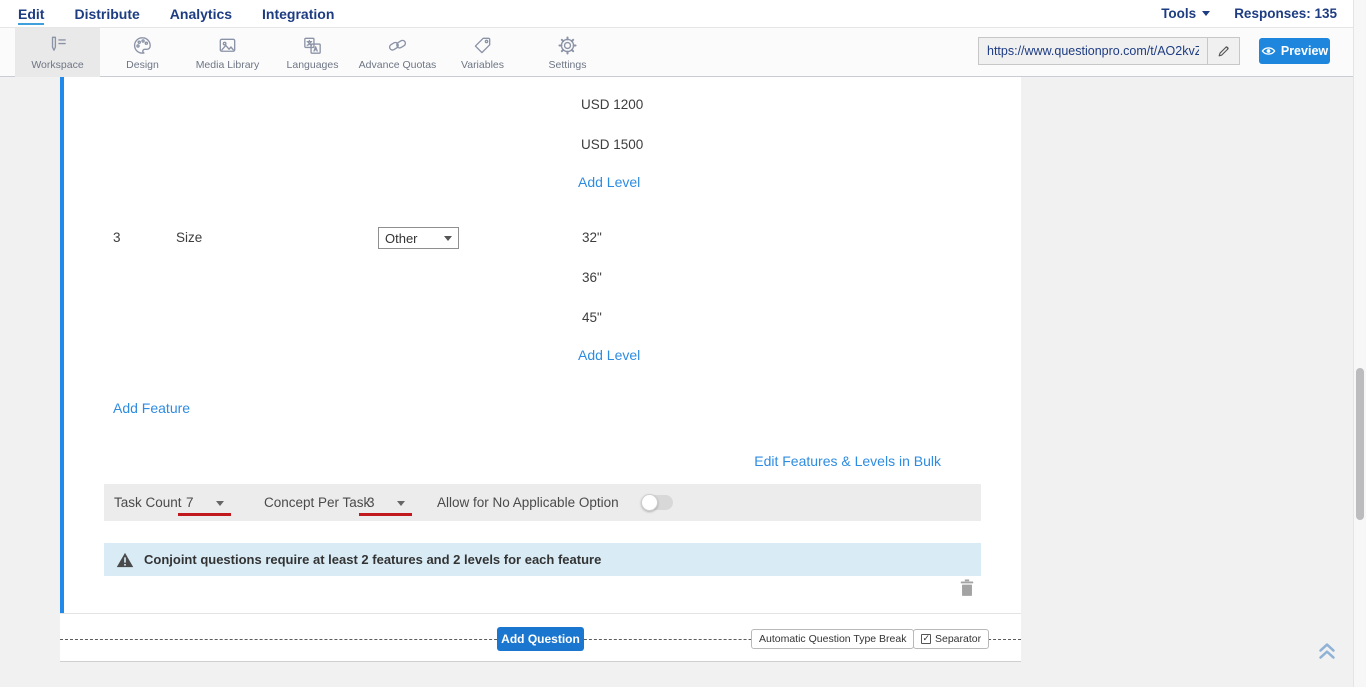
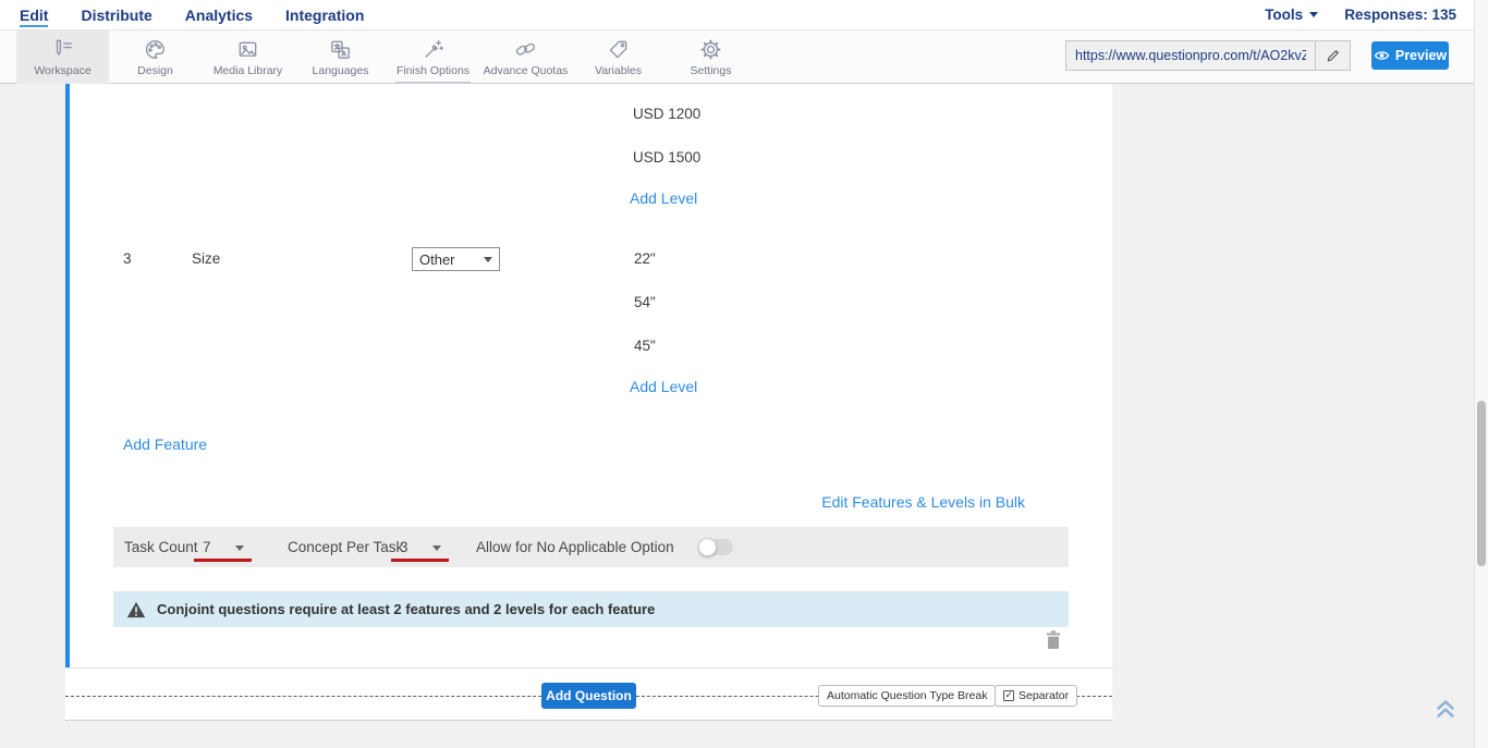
  Edit
  Distribute
  Analytics
  Integration
  Tools
  Responses: 135
  Workspace
  Design
  Media Library
  Languages
+ Finish Options
  Advance Quotas
  Variables
  Settings
  https://www.questionpro.com/t/AO2kvZ
  Preview
  USD 1200
  USD 1500
  Add Level
  3
  Size
  Other
- 32"
+ 22"
- 36"
+ 54"
  45"
  Add Level
  Add Feature
  Edit Features & Levels in Bulk
  Task Count
  7
  Concept Per Task
  3
  Allow for No Applicable Option
  Conjoint questions require at least 2 features and 2 levels for each feature
  Add Question
  Automatic Question Type Break
  Separator
